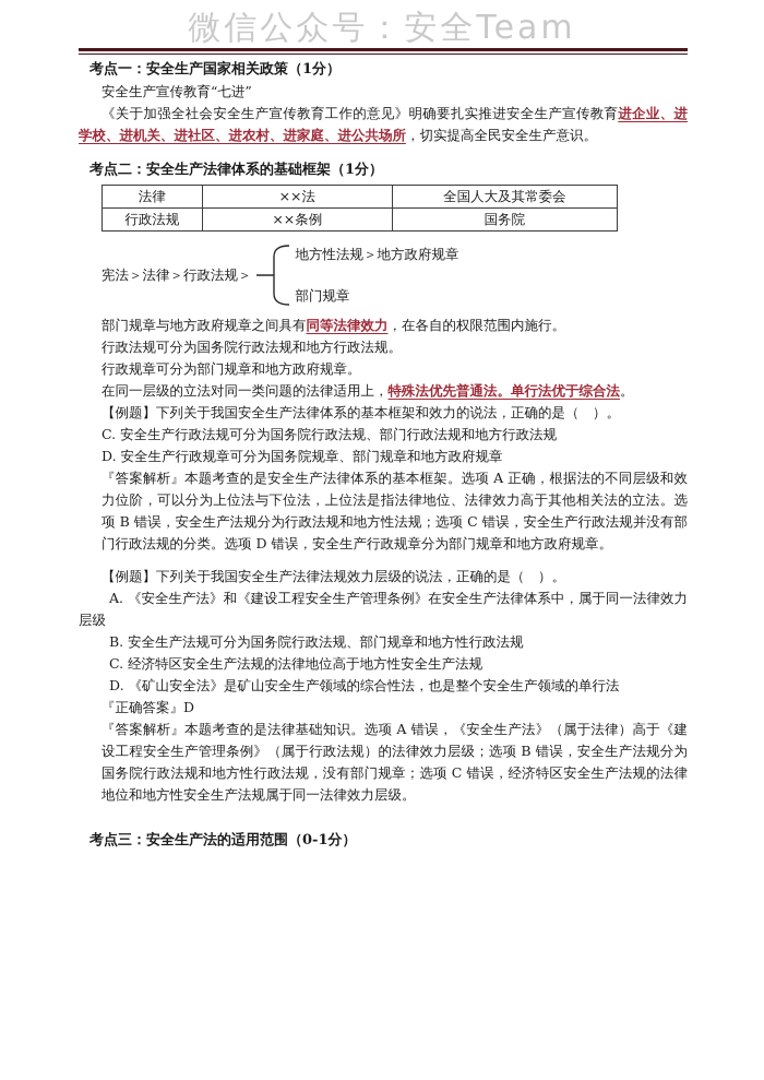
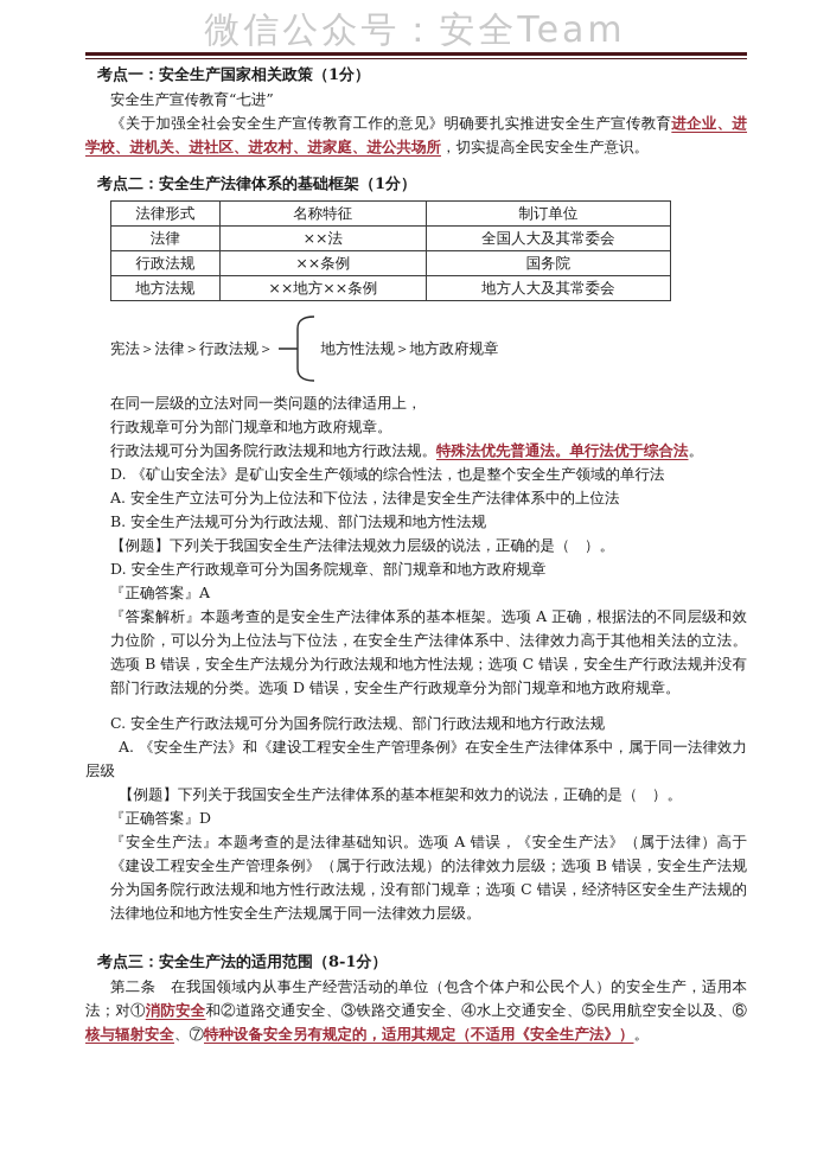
  微信公众号：安全Team
  考点一：安全生产国家相关政策（1分）
  安全生产宣传教育“七进”
  《关于加强全社会安全生产宣传教育工作的意见》明确要扎实推进安全生产宣传教育进企业、进学校、进机关、进社区、进农村、进家庭、进公共场所，切实提高全民安全生产意识。
  考点二：安全生产法律体系的基础框架（1分）
+ 法律形式	名称特征	制订单位
  法律	××法	全国人大及其常委会
  行政法规	××条例	国务院
+ 地方法规	××地方××条例	地方人大及其常委会
  宪法＞法律＞行政法规＞
  地方性法规＞地方政府规章
- 部门规章
- 部门规章与地方政府规章之间具有同等法律效力，在各自的权限范围内施行。
- 行政法规可分为国务院行政法规和地方行政法规。
+ 在同一层级的立法对同一类问题的法律适用上，
  行政规章可分为部门规章和地方政府规章。
- 在同一层级的立法对同一类问题的法律适用上，特殊法优先普通法。单行法优于综合法。
+ 行政法规可分为国务院行政法规和地方行政法规。特殊法优先普通法。单行法优于综合法。
- 【例题】下列关于我国安全生产法律体系的基本框架和效力的说法，正确的是（ ）。
+ D. 《矿山安全法》是矿山安全生产领域的综合性法，也是整个安全生产领域的单行法
+ A. 安全生产立法可分为上位法和下位法，法律是安全生产法律体系中的上位法
+ B. 安全生产法规可分为行政法规、部门法规和地方性法规
- C. 安全生产行政法规可分为国务院行政法规、部门行政法规和地方行政法规
+ 【例题】下列关于我国安全生产法律法规效力层级的说法，正确的是（ ）。
  D. 安全生产行政规章可分为国务院规章、部门规章和地方政府规章
+ 『正确答案』A
- 『答案解析』本题考查的是安全生产法律体系的基本框架。选项 A 正确，根据法的不同层级和效力位阶，可以分为上位法与下位法，上位法是指法律地位、法律效力高于其他相关法的立法。选项 B 错误，安全生产法规分为行政法规和地方性法规；选项 C 错误，安全生产行政法规并没有部门行政法规的分类。选项 D 错误，安全生产行政规章分为部门规章和地方政府规章。
+ 『答案解析』本题考查的是安全生产法律体系的基本框架。选项 A 正确，根据法的不同层级和效力位阶，可以分为上位法与下位法，在安全生产法律体系中、法律效力高于其他相关法的立法。选项 B 错误，安全生产法规分为行政法规和地方性法规；选项 C 错误，安全生产行政法规并没有部门行政法规的分类。选项 D 错误，安全生产行政规章分为部门规章和地方政府规章。
- 【例题】下列关于我国安全生产法律法规效力层级的说法，正确的是（ ）。
+ C. 安全生产行政法规可分为国务院行政法规、部门行政法规和地方行政法规
  A. 《安全生产法》和《建设工程安全生产管理条例》在安全生产法律体系中，属于同一法律效力层级
- B. 安全生产法规可分为国务院行政法规、部门规章和地方性行政法规
- C. 经济特区安全生产法规的法律地位高于地方性安全生产法规
- D. 《矿山安全法》是矿山安全生产领域的综合性法，也是整个安全生产领域的单行法
+ 【例题】下列关于我国安全生产法律体系的基本框架和效力的说法，正确的是（ ）。
  『正确答案』D
- 『答案解析』本题考查的是法律基础知识。选项 A 错误，《安全生产法》（属于法律）高于《建设工程安全生产管理条例》（属于行政法规）的法律效力层级；选项 B 错误，安全生产法规分为国务院行政法规和地方性行政法规，没有部门规章；选项 C 错误，经济特区安全生产法规的法律地位和地方性安全生产法规属于同一法律效力层级。
+ 『安全生产法』本题考查的是法律基础知识。选项 A 错误，《安全生产法》（属于法律）高于《建设工程安全生产管理条例》（属于行政法规）的法律效力层级；选项 B 错误，安全生产法规分为国务院行政法规和地方性行政法规，没有部门规章；选项 C 错误，经济特区安全生产法规的法律地位和地方性安全生产法规属于同一法律效力层级。
- 考点三：安全生产法的适用范围（0-1分）
+ 考点三：安全生产法的适用范围（8-1分）
+ 第二条 在我国领域内从事生产经营活动的单位（包含个体户和公民个人）的安全生产，适用本法；对①消防安全和②道路交通安全、③铁路交通安全、④水上交通安全、⑤民用航空安全以及、⑥核与辐射安全、⑦特种设备安全另有规定的，适用其规定（不适用《安全生产法》）。
